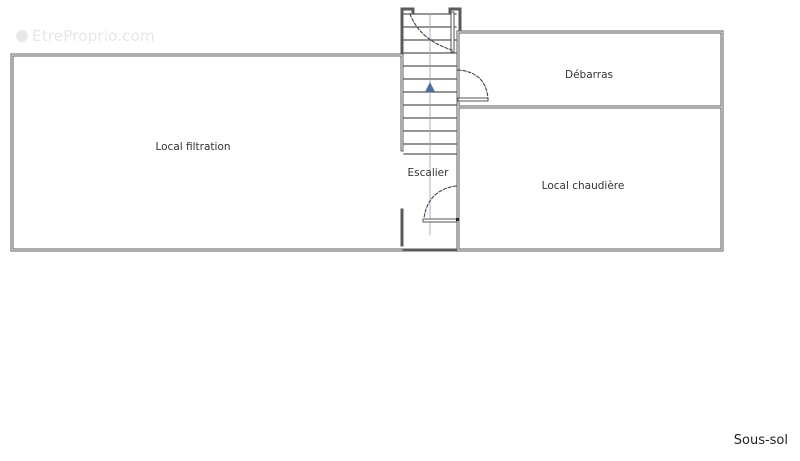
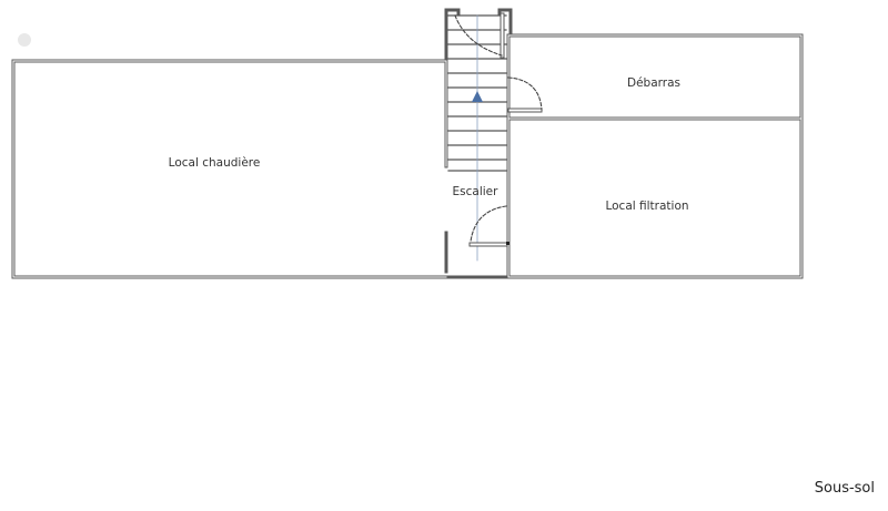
- EtreProprio.com
- Local filtration
+ Local chaudière
  Escalier
  Débarras
- Local chaudière
+ Local filtration
  Sous-sol
